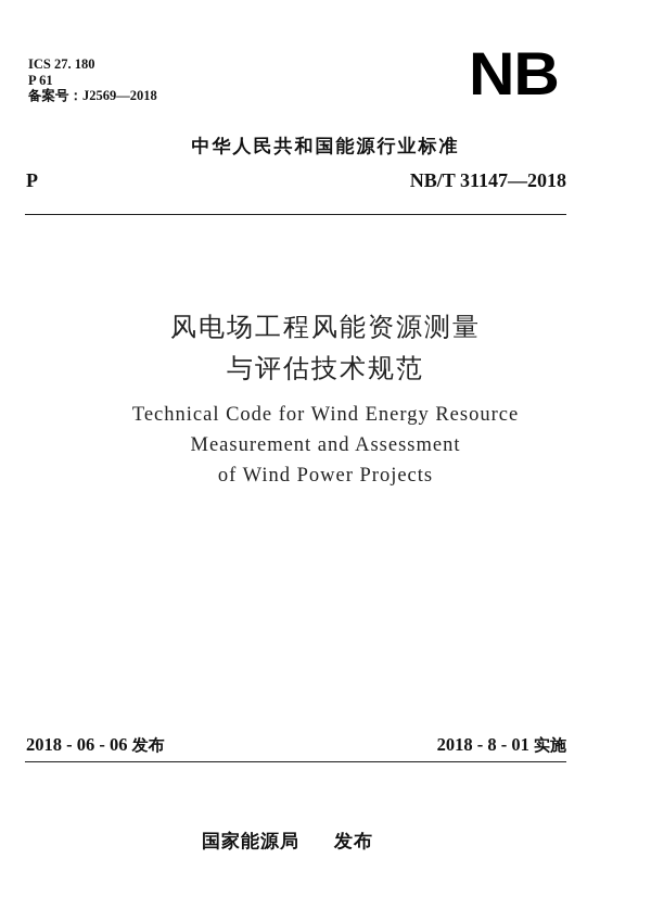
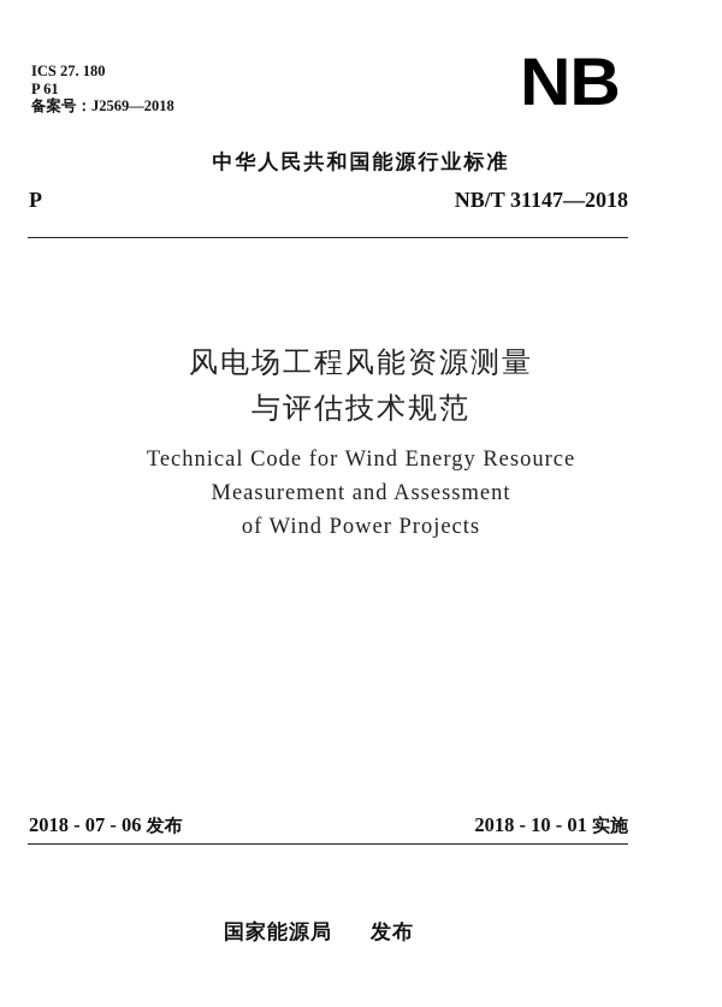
  ICS 27. 180
  P 61
  备案号：J2569—2018
  NB
  中华人民共和国能源行业标准
  P
  NB/T 31147—2018
  风电场工程风能资源测量
  与评估技术规范
  Technical Code for Wind Energy Resource
  Measurement and Assessment
  of Wind Power Projects
- 2018 - 06 - 06 发布
+ 2018 - 07 - 06 发布
- 2018 - 8 - 01 实施
+ 2018 - 10 - 01 实施
  国家能源局 发布
